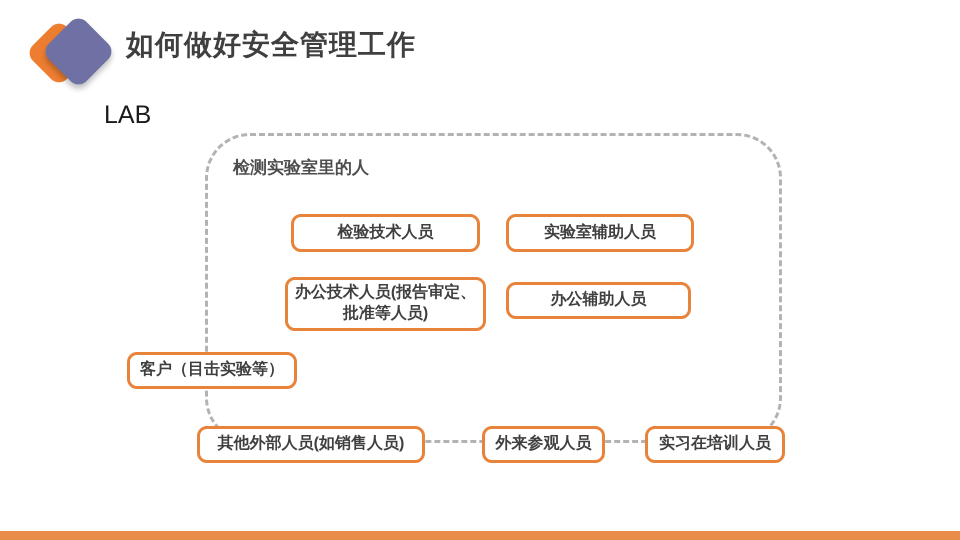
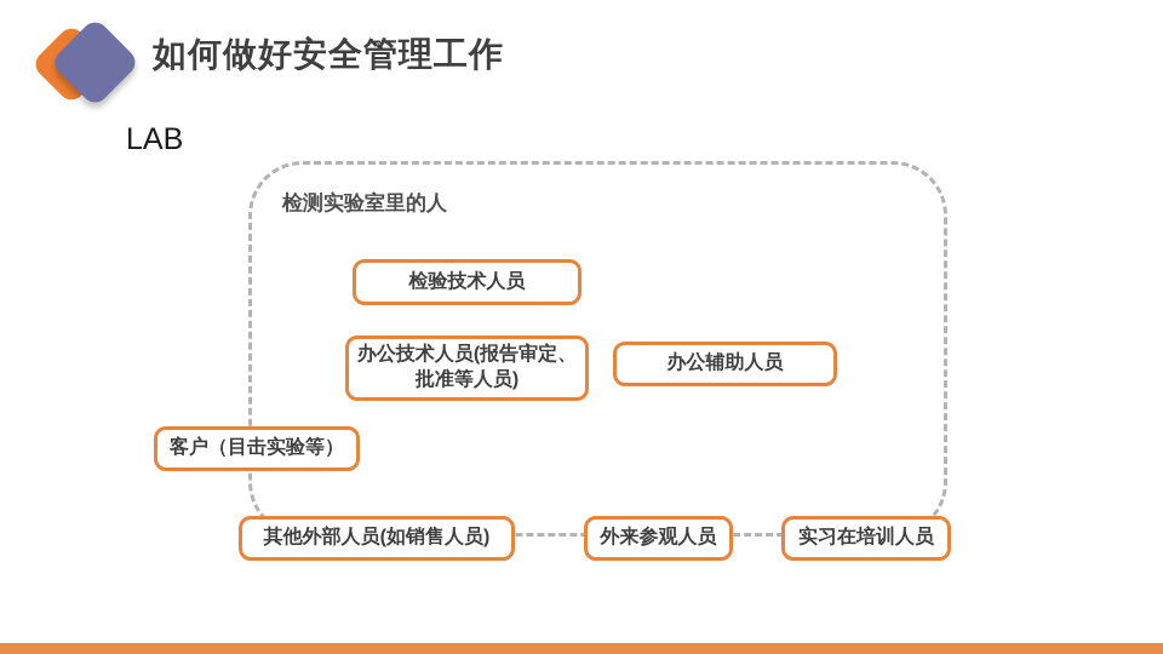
  如何做好安全管理工作
  LAB
  检测实验室里的人
  检验技术人员
- 实验室辅助人员
  办公技术人员(报告审定、批准等人员)
  办公辅助人员
  客户（目击实验等）
  其他外部人员(如销售人员)
  外来参观人员
  实习在培训人员
